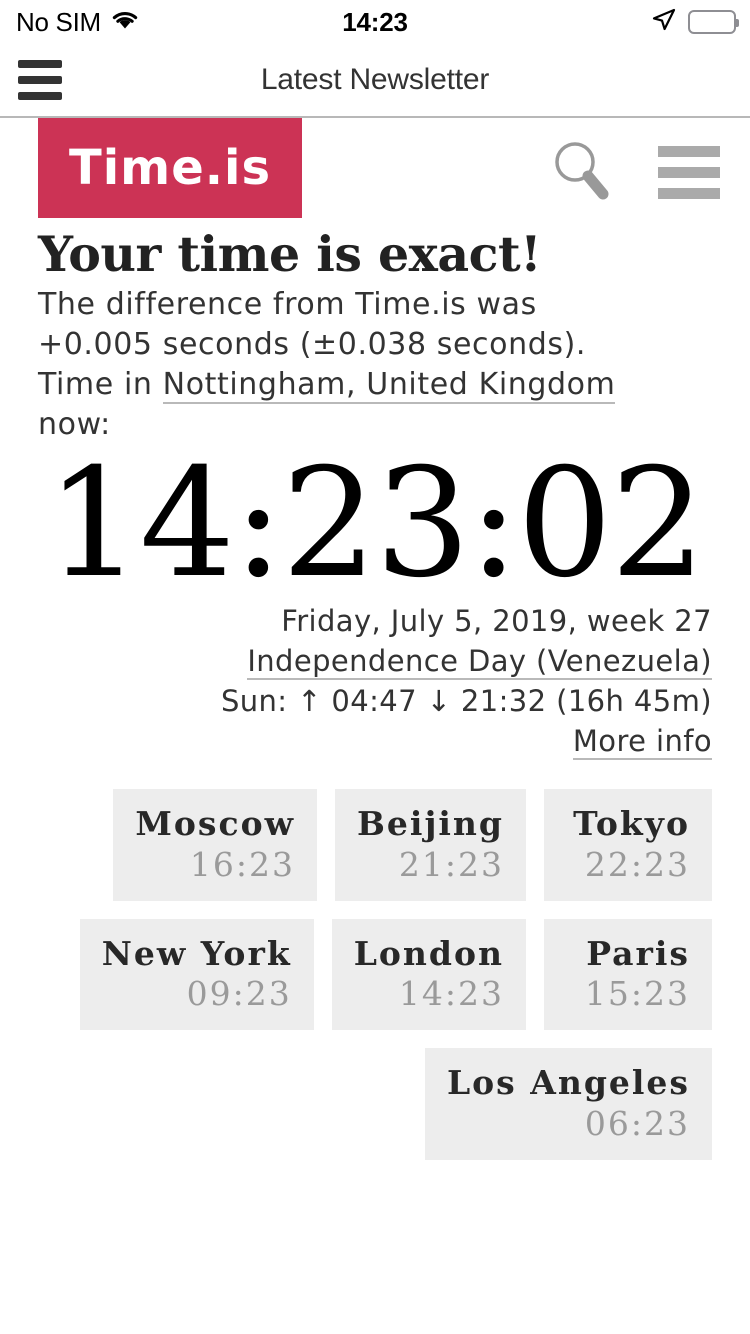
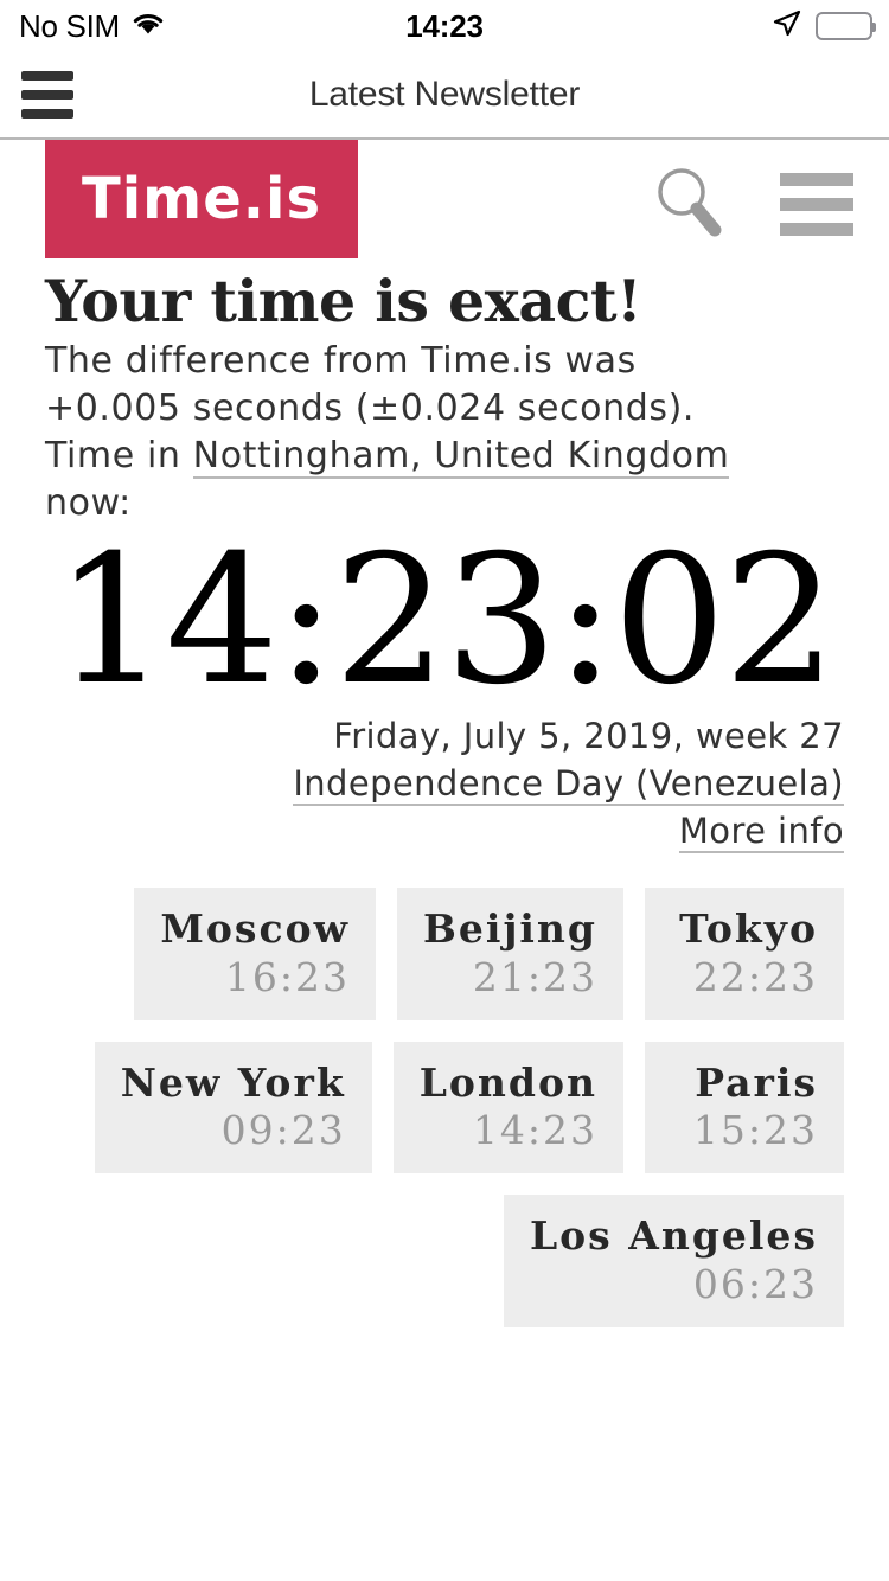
  No SIM
  14:23
  Latest Newsletter
  Time.is
  Your time is exact!
  The difference from Time.is was
- +0.005 seconds (±0.038 seconds).
+ +0.005 seconds (±0.024 seconds).
  Time in Nottingham, United Kingdom
  now:
  14:23:02
  Friday, July 5, 2019, week 27
  Independence Day (Venezuela)
- Sun: ↑ 04:47 ↓ 21:32 (16h 45m)
  More info
  Moscow
  16:23
  Beijing
  21:23
  Tokyo
  22:23
  New York
  09:23
  London
  14:23
  Paris
  15:23
  Los Angeles
  06:23
